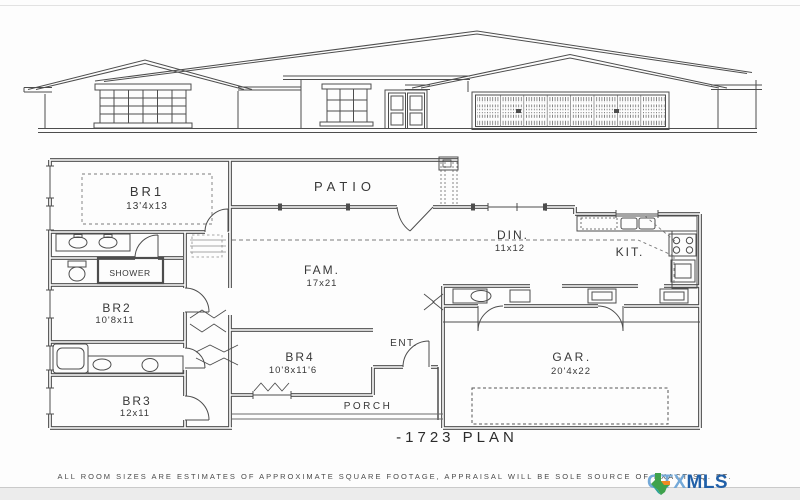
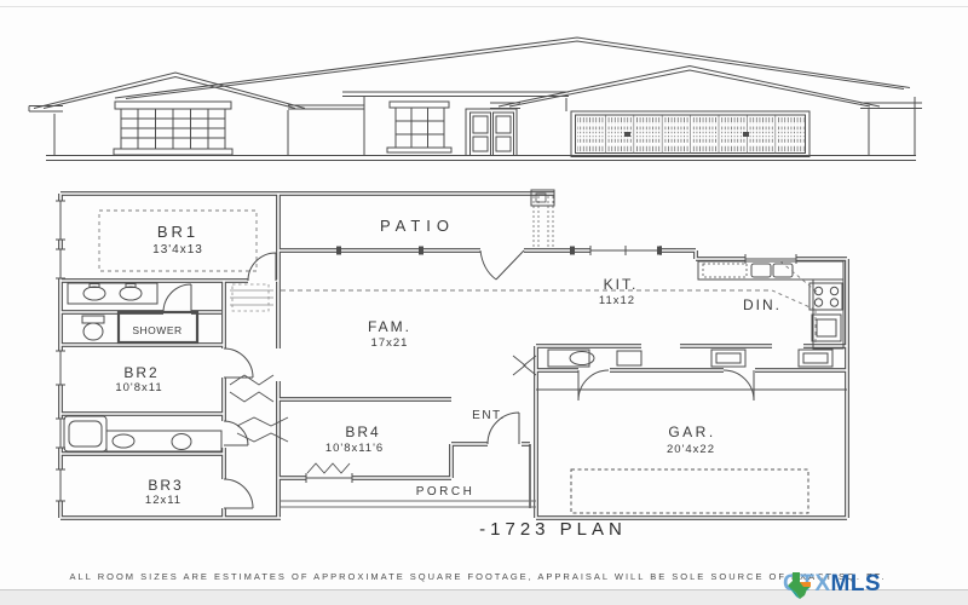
  BR1
  13'4x13
  PATIO
- DIN.
+ KIT.
  11x12
- KIT.
+ DIN.
  FAM.
  17x21
  SHOWER
  BR2
  10'8x11
  BR4
  10'8x11'6
  ENT.
  GAR.
  20'4x22
  BR3
  12x11
  PORCH
  -1723 PLAN
  ALL ROOM SIZES ARE ESTIMATES OF APPROXIMATE SQUARE FOOTAGE, APPRAISAL WILL BE SOLE SOURCE OFXACT SQ. FT.
  MLS
